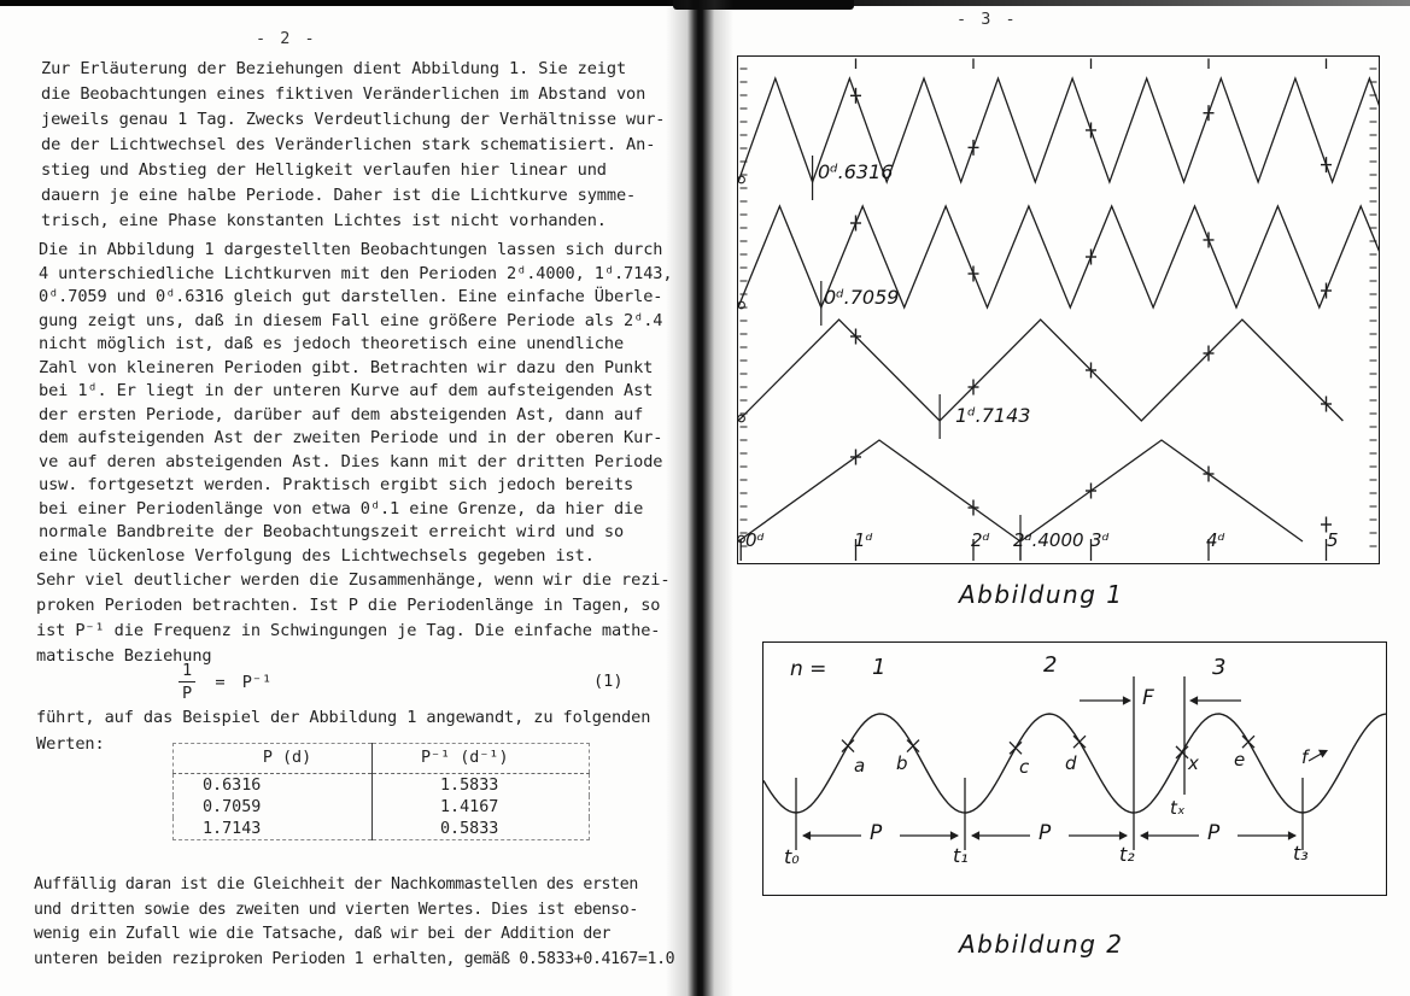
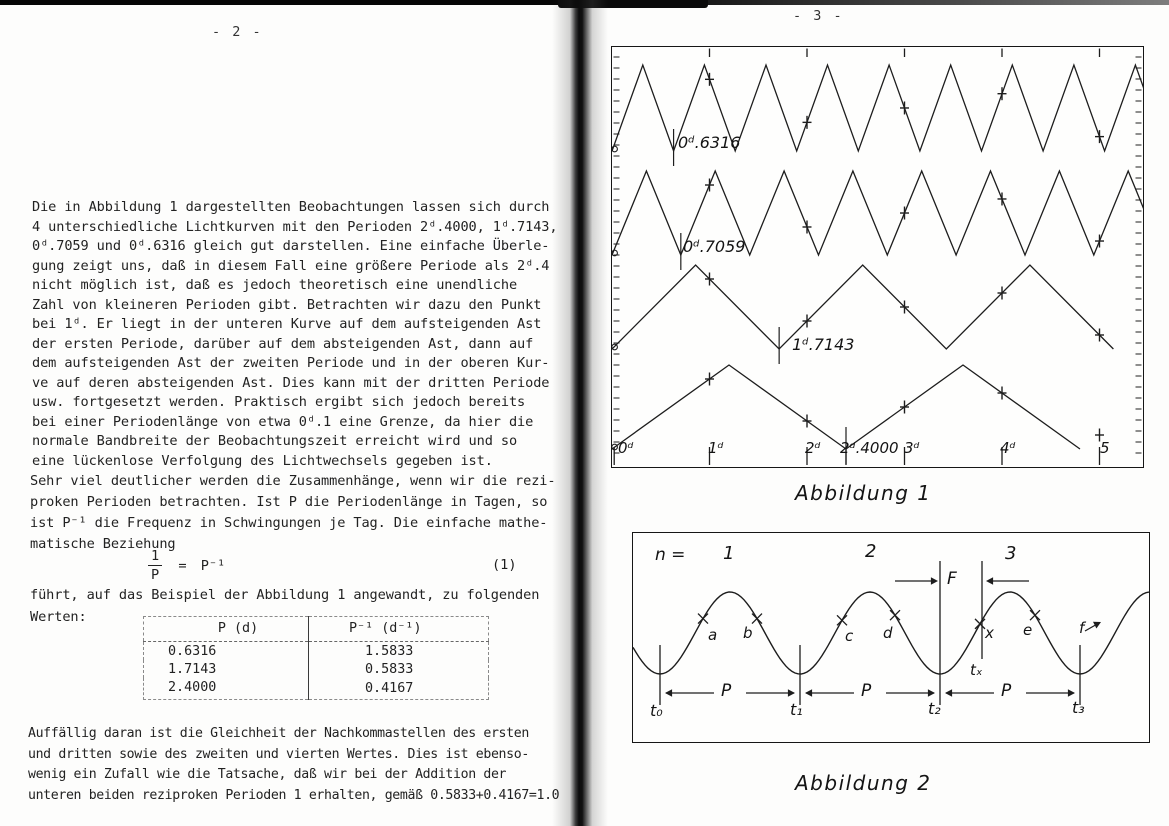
  - 2 -
- Zur Erläuterung der Beziehungen dient Abbildung 1. Sie zeigt
- die Beobachtungen eines fiktiven Veränderlichen im Abstand von
- jeweils genau 1 Tag. Zwecks Verdeutlichung der Verhältnisse wur-
- de der Lichtwechsel des Veränderlichen stark schematisiert. An-
- stieg und Abstieg der Helligkeit verlaufen hier linear und
- dauern je eine halbe Periode. Daher ist die Lichtkurve symme-
- trisch, eine Phase konstanten Lichtes ist nicht vorhanden.
  Die in Abbildung 1 dargestellten Beobachtungen lassen sich durch
  4 unterschiedliche Lichtkurven mit den Perioden 2ᵈ.4000, 1ᵈ.7143,
  0ᵈ.7059 und 0ᵈ.6316 gleich gut darstellen. Eine einfache Überle-
  gung zeigt uns, daß in diesem Fall eine größere Periode als 2ᵈ.4
  nicht möglich ist, daß es jedoch theoretisch eine unendliche
  Zahl von kleineren Perioden gibt. Betrachten wir dazu den Punkt
  bei 1ᵈ. Er liegt in der unteren Kurve auf dem aufsteigenden Ast
  der ersten Periode, darüber auf dem absteigenden Ast, dann auf
  dem aufsteigenden Ast der zweiten Periode und in der oberen Kur-
  ve auf deren absteigenden Ast. Dies kann mit der dritten Periode
  usw. fortgesetzt werden. Praktisch ergibt sich jedoch bereits
  bei einer Periodenlänge von etwa 0ᵈ.1 eine Grenze, da hier die
  normale Bandbreite der Beobachtungszeit erreicht wird und so
  eine lückenlose Verfolgung des Lichtwechsels gegeben ist.
  Sehr viel deutlicher werden die Zusammenhänge, wenn wir die rezi-
  proken Perioden betrachten. Ist P die Periodenlänge in Tagen, so
  ist P⁻¹ die Frequenz in Schwingungen je Tag. Die einfache mathe-
  matische Beziehung
  1
  P
  = P⁻¹
  (1)
  führt, auf das Beispiel der Abbildung 1 angewandt, zu folgenden
  Werten:
  P (d)	P⁻¹ (d⁻¹)
  0.6316	1.5833
- 0.7059	1.4167
  1.7143	0.5833
+ 2.4000	0.4167
  Auffällig daran ist die Gleichheit der Nachkommastellen des ersten
  und dritten sowie des zweiten und vierten Wertes. Dies ist ebenso-
  wenig ein Zufall wie die Tatsache, daß wir bei der Addition der
  unteren beiden reziproken Perioden 1 erhalten, gemäß 0.5833+0.4167=1.0
  - 3 -
  0ᵈ.6316
  0ᵈ.7059
  1ᵈ.7143
  0ᵈ
  1ᵈ
  2ᵈ
  2ᵈ.4000
  3ᵈ
  4ᵈ
  5
  Abbildung 1
  n =
  1
  2
  3
  a
  b
  c
  d
  x
  e
  f
  F
  P
  P
  P
  t₀
  t₁
  t₂
  t₃
  tₓ
  Abbildung 2
